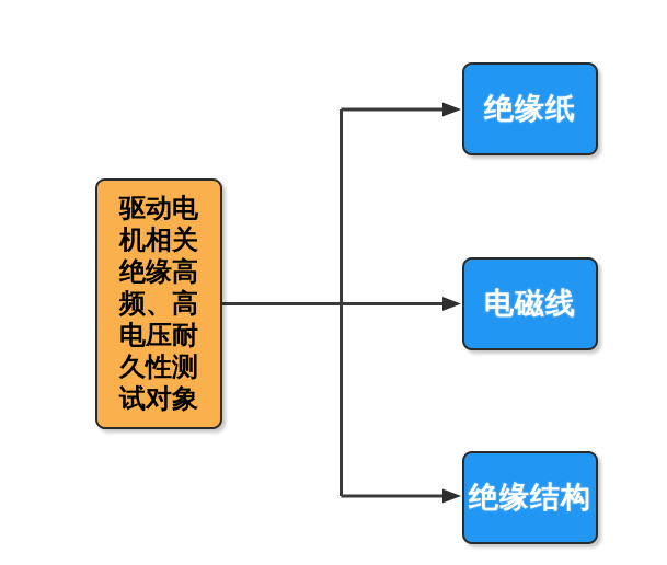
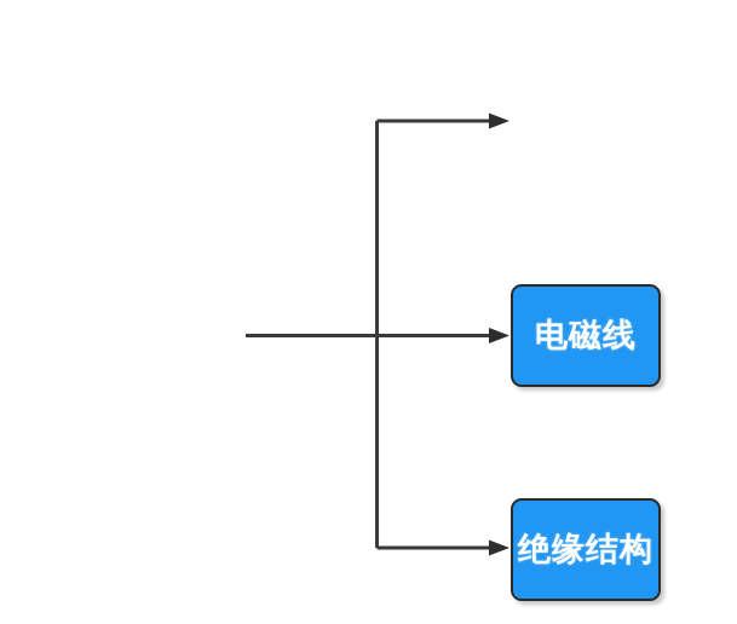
- 驱动电机相关绝缘高频、高电压耐久性测试对象
- 绝缘纸
  电磁线
  绝缘结构
